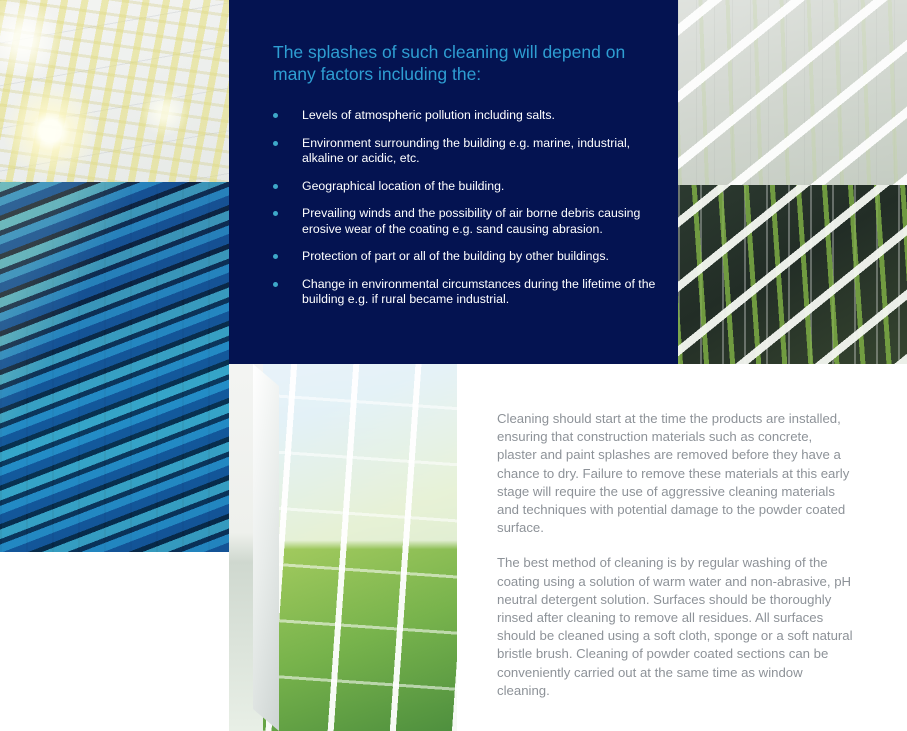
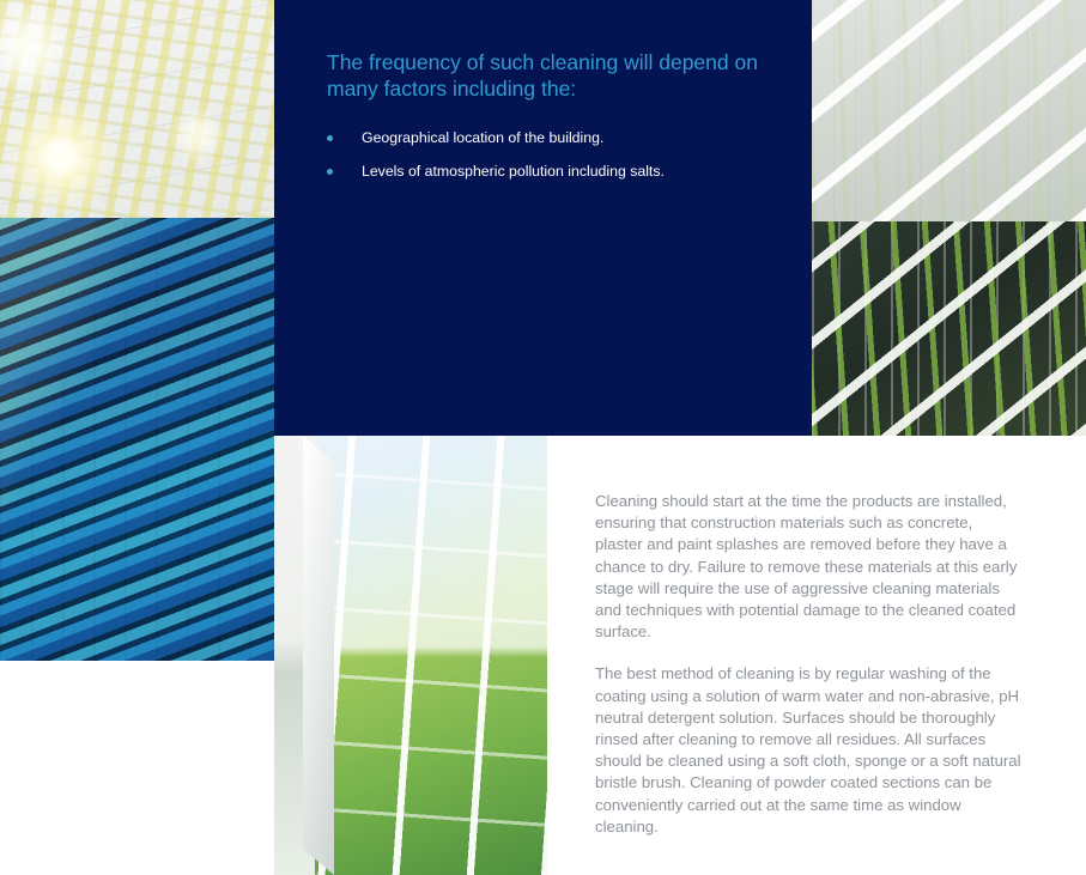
- The splashes of such cleaning will depend on many factors including the:
+ The frequency of such cleaning will depend on many factors including the:
- Levels of atmospheric pollution including salts.
+ Geographical location of the building.
- Environment surrounding the building e.g. marine, industrial, alkaline or acidic, etc.
- Geographical location of the building.
+ Levels of atmospheric pollution including salts.
- Prevailing winds and the possibility of air borne debris causing erosive wear of the coating e.g. sand causing abrasion.
- Protection of part or all of the building by other buildings.
- Change in environmental circumstances during the lifetime of the building e.g. if rural became industrial.
- Cleaning should start at the time the products are installed, ensuring that construction materials such as concrete, plaster and paint splashes are removed before they have a chance to dry. Failure to remove these materials at this early stage will require the use of aggressive cleaning materials and techniques with potential damage to the powder coated surface.
+ Cleaning should start at the time the products are installed, ensuring that construction materials such as concrete, plaster and paint splashes are removed before they have a chance to dry. Failure to remove these materials at this early stage will require the use of aggressive cleaning materials and techniques with potential damage to the cleaned coated surface.
  The best method of cleaning is by regular washing of the coating using a solution of warm water and non-abrasive, pH neutral detergent solution. Surfaces should be thoroughly rinsed after cleaning to remove all residues. All surfaces should be cleaned using a soft cloth, sponge or a soft natural bristle brush. Cleaning of powder coated sections can be conveniently carried out at the same time as window cleaning.
